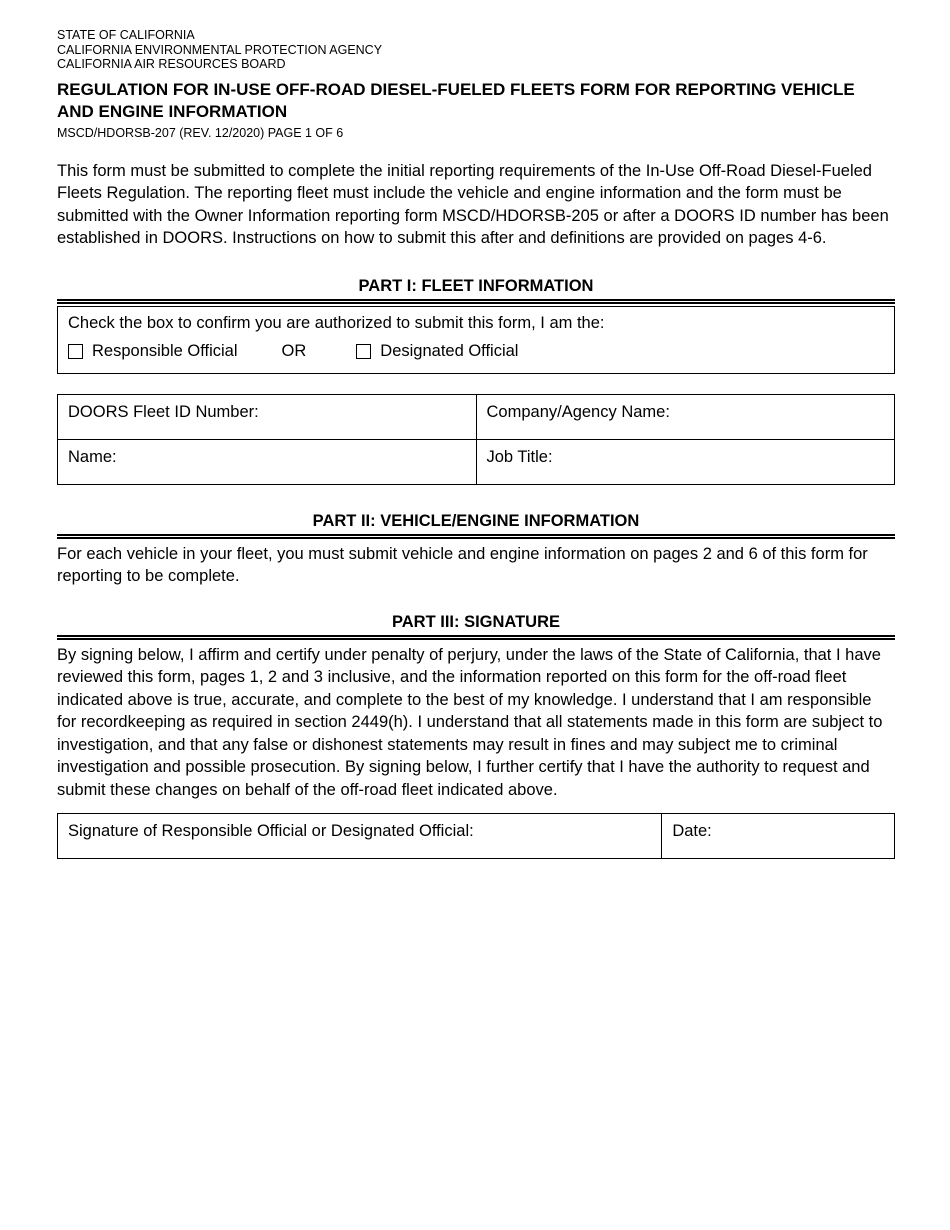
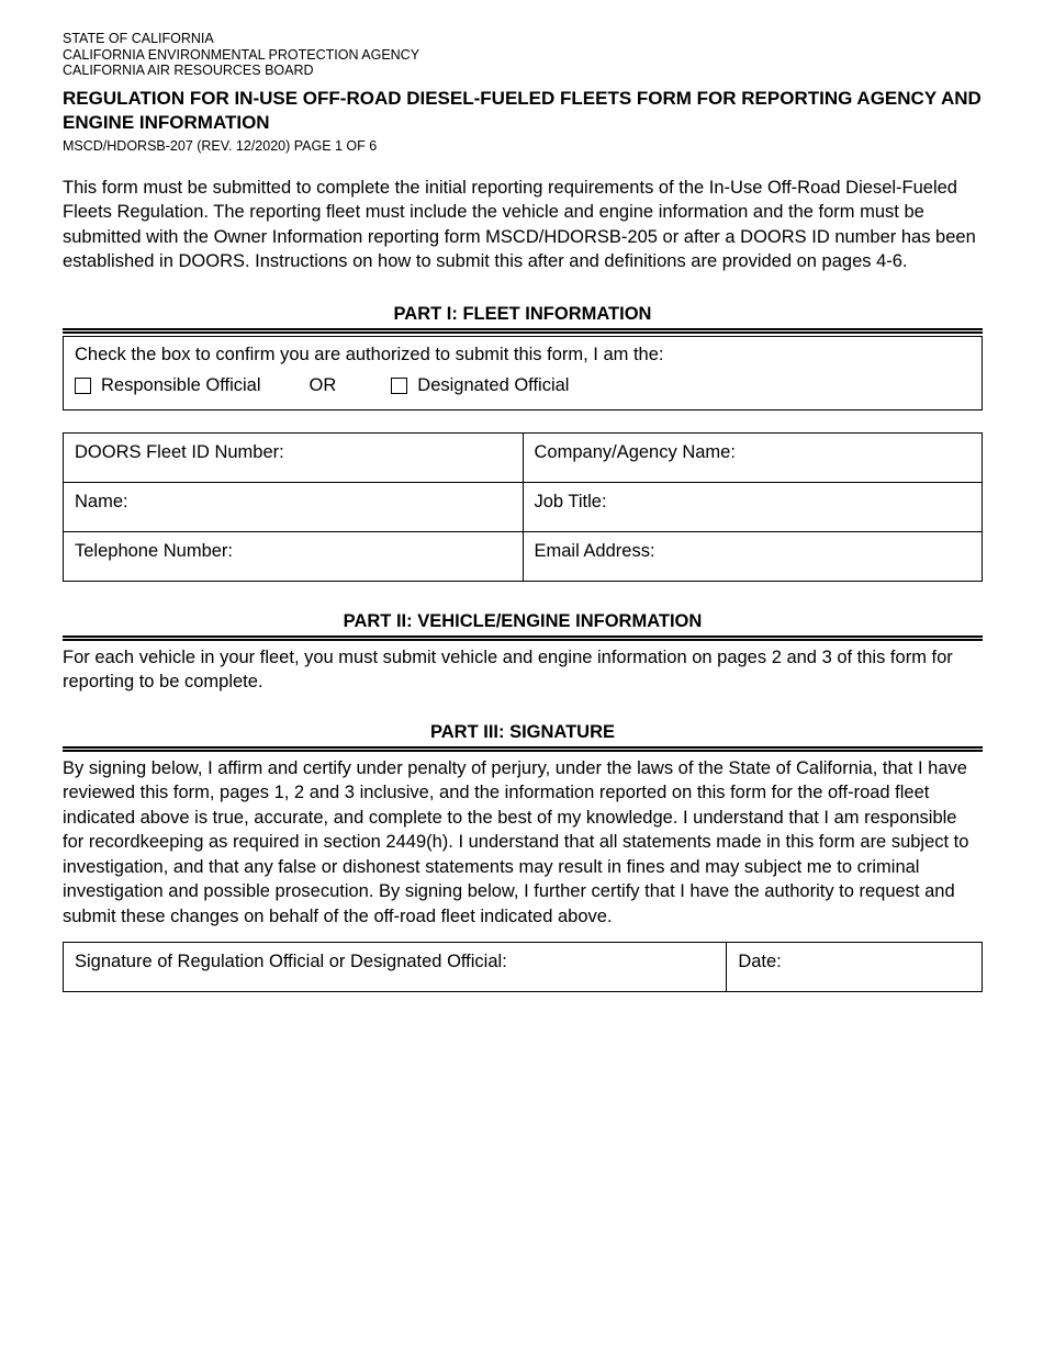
  STATE OF CALIFORNIA
  CALIFORNIA ENVIRONMENTAL PROTECTION AGENCY
  CALIFORNIA AIR RESOURCES BOARD
- REGULATION FOR IN-USE OFF-ROAD DIESEL-FUELED FLEETS FORM FOR REPORTING VEHICLE AND ENGINE INFORMATION
+ REGULATION FOR IN-USE OFF-ROAD DIESEL-FUELED FLEETS FORM FOR REPORTING AGENCY AND ENGINE INFORMATION
  MSCD/HDORSB-207 (REV. 12/2020) PAGE 1 OF 6
  This form must be submitted to complete the initial reporting requirements of the In-Use Off-Road Diesel-Fueled Fleets Regulation. The reporting fleet must include the vehicle and engine information and the form must be submitted with the Owner Information reporting form MSCD/HDORSB-205 or after a DOORS ID number has been established in DOORS. Instructions on how to submit this after and definitions are provided on pages 4-6.
  PART I: FLEET INFORMATION
  Check the box to confirm you are authorized to submit this form, I am the:
  Responsible Official
  OR
  Designated Official
  DOORS Fleet ID Number:	Company/Agency Name:
  Name:	Job Title:
+ Telephone Number:	Email Address:
  PART II: VEHICLE/ENGINE INFORMATION
- For each vehicle in your fleet, you must submit vehicle and engine information on pages 2 and 6 of this form for reporting to be complete.
+ For each vehicle in your fleet, you must submit vehicle and engine information on pages 2 and 3 of this form for reporting to be complete.
  PART III: SIGNATURE
  By signing below, I affirm and certify under penalty of perjury, under the laws of the State of California, that I have reviewed this form, pages 1, 2 and 3 inclusive, and the information reported on this form for the off-road fleet indicated above is true, accurate, and complete to the best of my knowledge. I understand that I am responsible for recordkeeping as required in section 2449(h). I understand that all statements made in this form are subject to investigation, and that any false or dishonest statements may result in fines and may subject me to criminal investigation and possible prosecution. By signing below, I further certify that I have the authority to request and submit these changes on behalf of the off-road fleet indicated above.
- Signature of Responsible Official or Designated Official:	Date:
+ Signature of Regulation Official or Designated Official:	Date:
